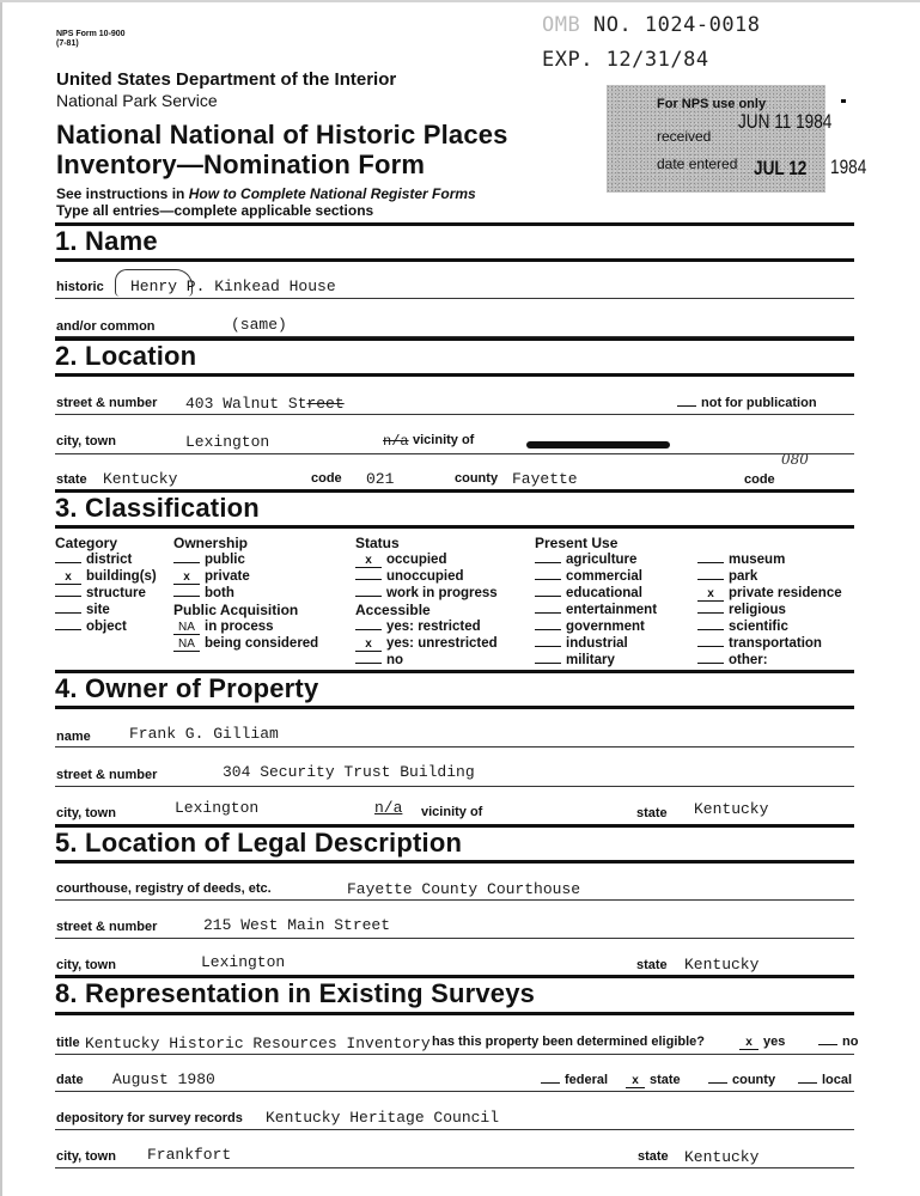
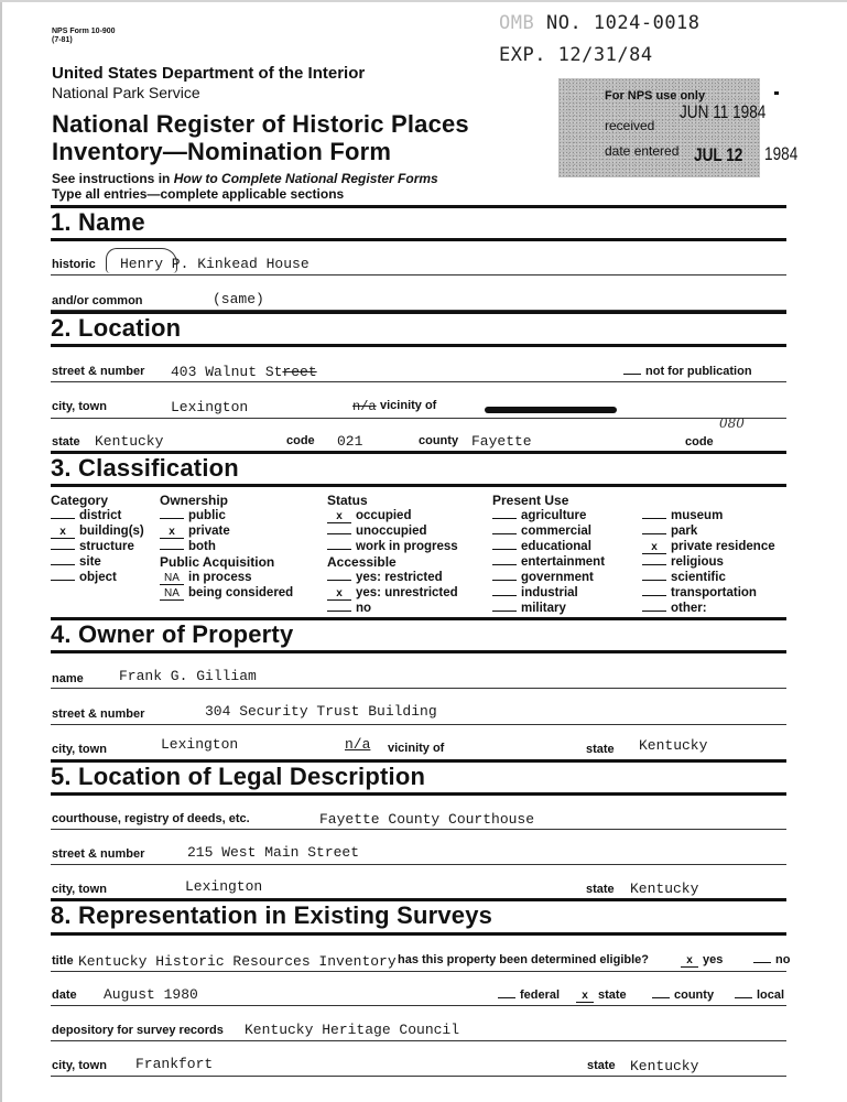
  OMB NO. 1024-0018
  EXP. 12/31/84
  United States Department of the Interior
  National Park Service
- National National of Historic Places
+ National Register of Historic Places
  Inventory—Nomination Form
  See instructions in How to Complete National Register Forms
  Type all entries—complete applicable sections
  For NPS use only
  received
  JUN 11 1984
  date entered
  JUL 12
  1984
  1. Name
  historic
  Henry P. Kinkead House
  and/or common
  (same)
  2. Location
  street & number
  403 Walnut Street
  not for publication
  city, town
  Lexington
  n/a
  vicinity of
  080
  state
  Kentucky
  code
  021
  county
  Fayette
  code
  3. Classification
  Category
  district
  x building(s)
  structure
  site
  object
  Ownership
  public
  x private
  both
  Public Acquisition
  NA in process
  NA being considered
  Status
  x occupied
  unoccupied
  work in progress
  Accessible
  yes: restricted
  x yes: unrestricted
  no
  Present Use
  agriculture
  commercial
  educational
  entertainment
  government
  industrial
  military
  museum
  park
  x private residence
  religious
  scientific
  transportation
  other:
  4. Owner of Property
  name
  Frank G. Gilliam
  street & number
  304 Security Trust Building
  city, town
  Lexington
  n/a
  vicinity of
  state
  Kentucky
  5. Location of Legal Description
  courthouse, registry of deeds, etc.
  Fayette County Courthouse
  street & number
  215 West Main Street
  city, town
  Lexington
  state
  Kentucky
  8. Representation in Existing Surveys
  title
  Kentucky Historic Resources Inventory
  has this property been determined eligible?
  x yes
  no
  date
  August 1980
  federal
  x state
  county
  local
  depository for survey records
  Kentucky Heritage Council
  city, town
  Frankfort
  state
  Kentucky
